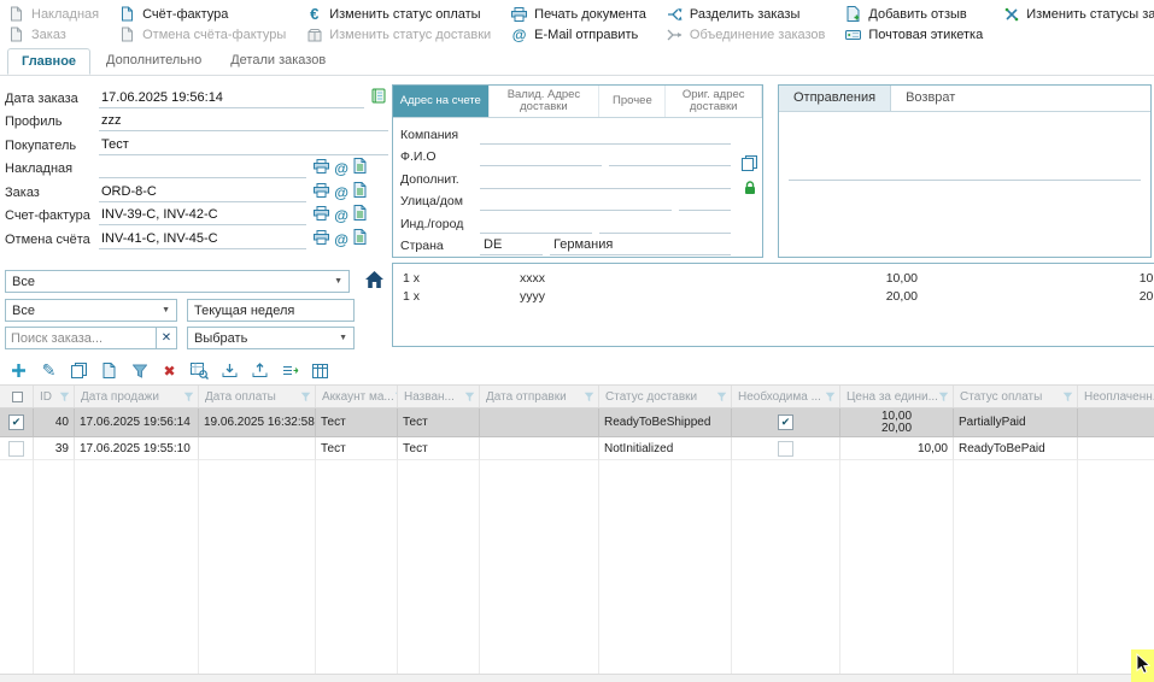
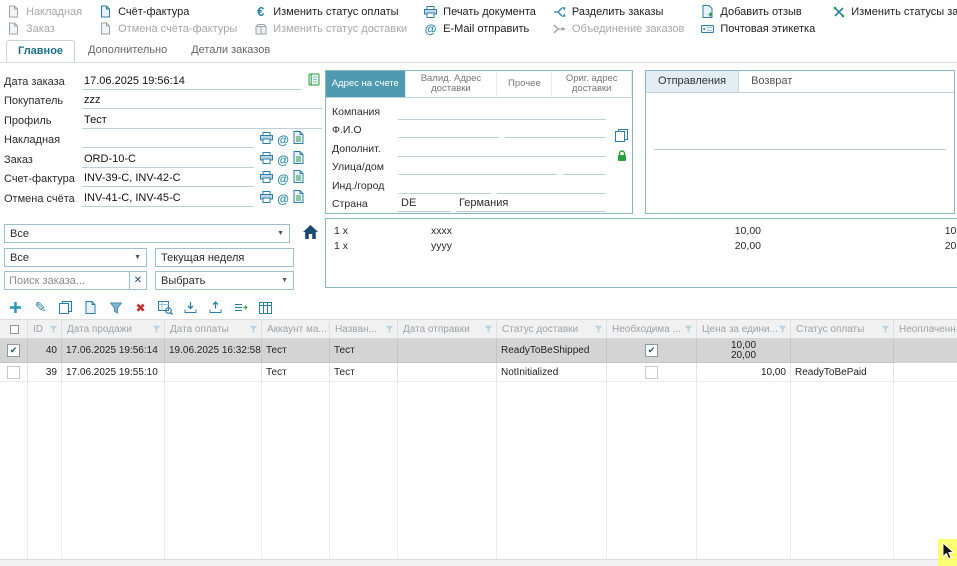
  Накладная
  Заказ
  Счёт-фактура
  Отмена счёта-фактуры
  €
  Изменить статус оплаты
  Изменить статус доставки
  Печать документа
  @
  E-Mail отправить
  Разделить заказы
  Объединение заказов
  Добавить отзыв
  Почтовая этикетка
  Изменить статусы за
  Главное
  Дополнительно
  Детали заказов
  Дата заказа
  17.06.2025 19:56:14
- Профиль
+ Покупатель
  zzz
- Покупатель
+ Профиль
  Тест
  Накладная
  @
  Заказ
- ORD-8-C
+ ORD-10-C
  @
  Счет-фактура
  INV-39-C, INV-42-C
  @
  Отмена счёта
  INV-41-C, INV-45-C
  @
  Адрес на счете
  Валид. Адрес доставки
  Прочее
  Ориг. адрес доставки
  Компания
  Ф.И.О
  Дополнит.
  Улица/дом
  Инд./город
  Страна
  DE
  Германия
  Отправления
  Возврат
  1 x
  xxxx
  10,00
  1 x
  yyyy
  20,00
  Все
  Все
  Текущая неделя
  Поиск заказа...
  ✕
  Выбрать
  ✎
  ✖
  ID
  Дата продажи
  Дата оплаты
  Аккаунт ма...
  Назван...
  Дата отправки
  Статус доставки
  Необходима ...
  Цена за едини...
  Статус оплаты
  Неоплаченн
  ✔
  40
  17.06.2025 19:56:14
  19.06.2025 16:32:58
  Тест
  Тест
  ReadyToBeShipped
  ✔
  10,00
  20,00
- PartiallyPaid
  39
  17.06.2025 19:55:10
  Тест
  Тест
  NotInitialized
  10,00
  ReadyToBePaid
